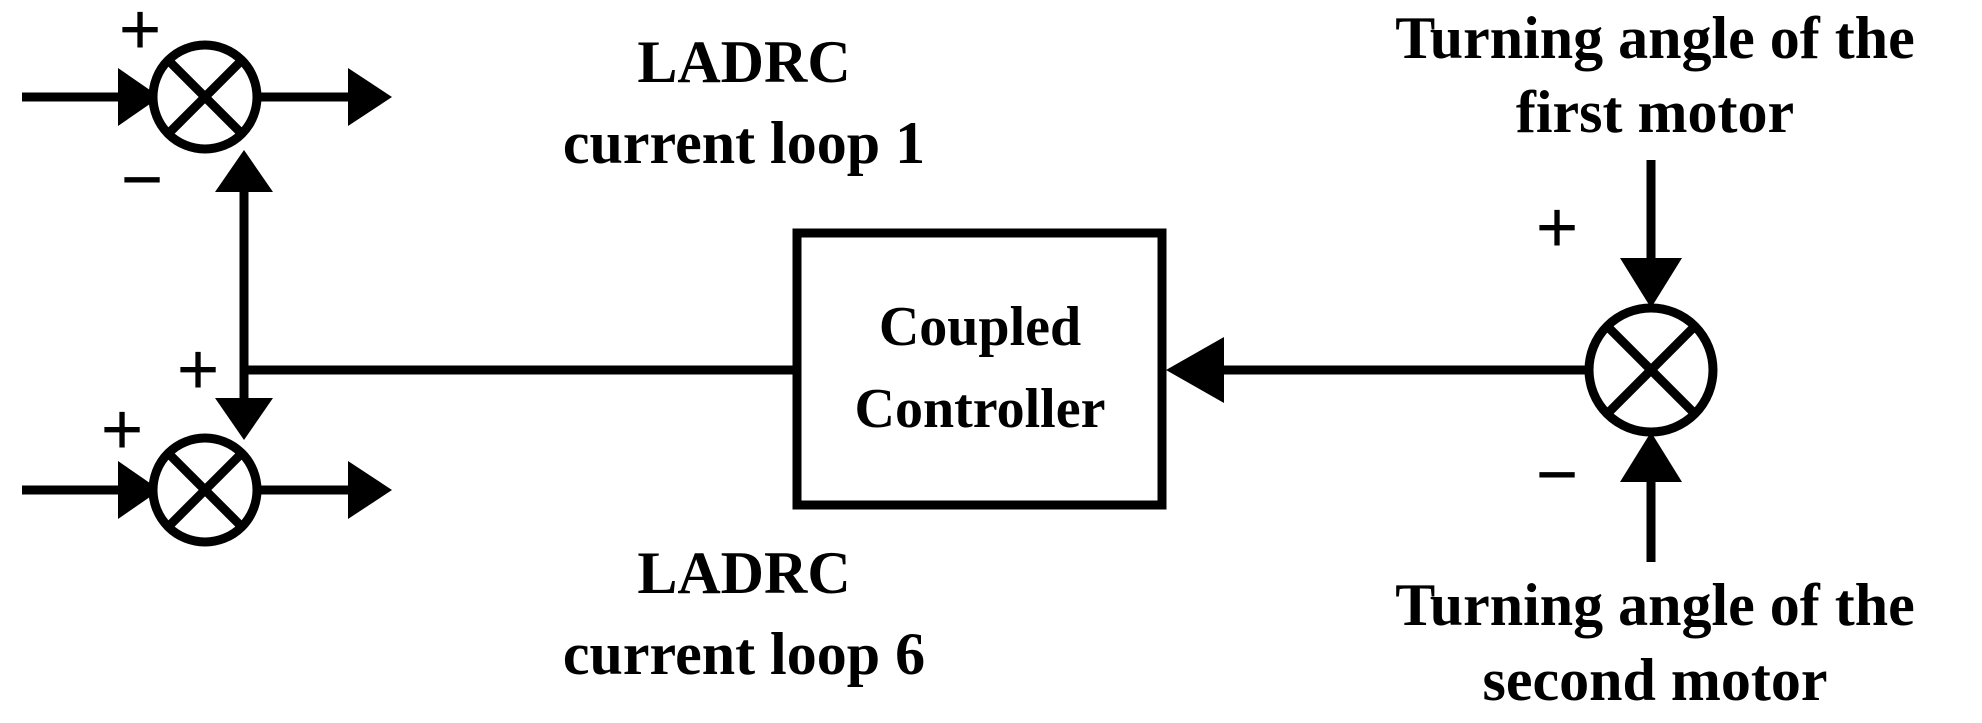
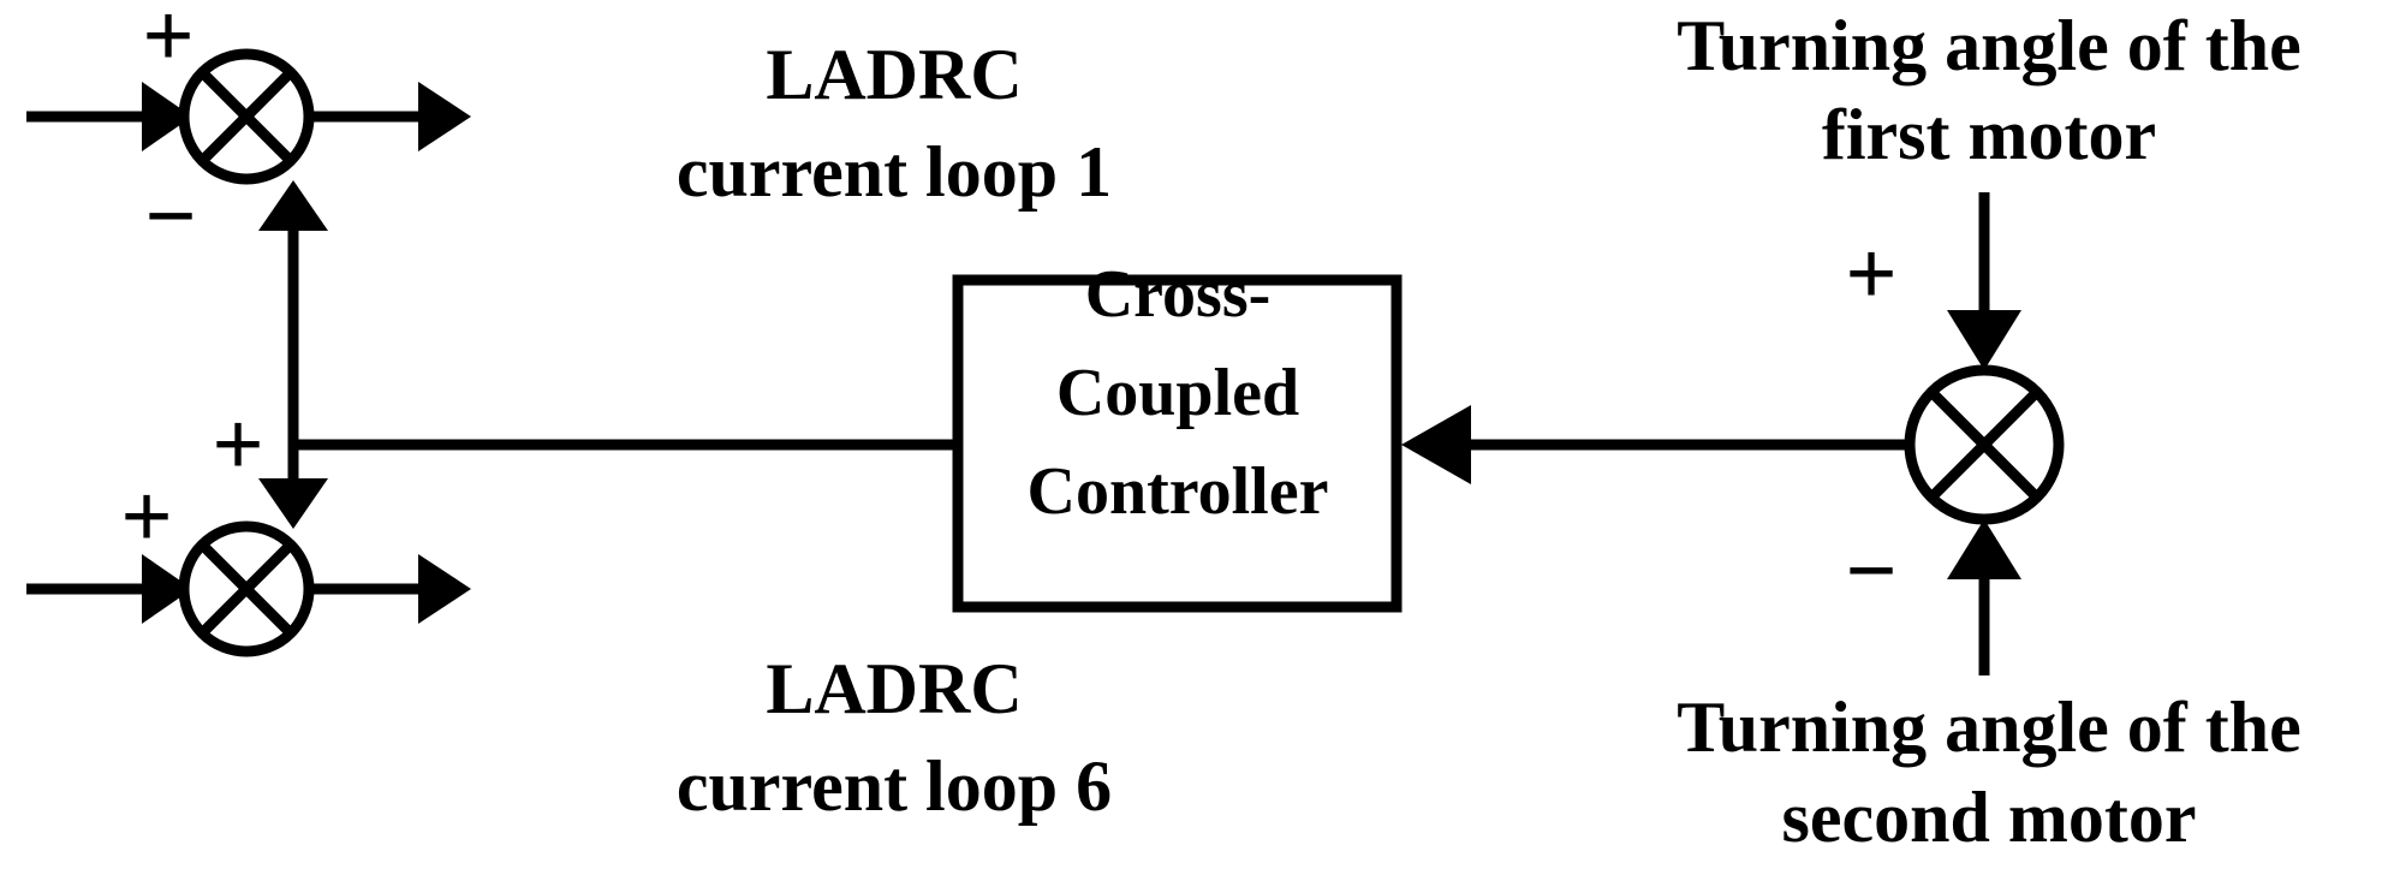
  +
  −
  +
  +
+ Cross-
  Coupled
  Controller
  +
  −
  LADRC
  current loop 1
  LADRC
  current loop 6
  Turning angle of the
  first motor
  Turning angle of the
  second motor
